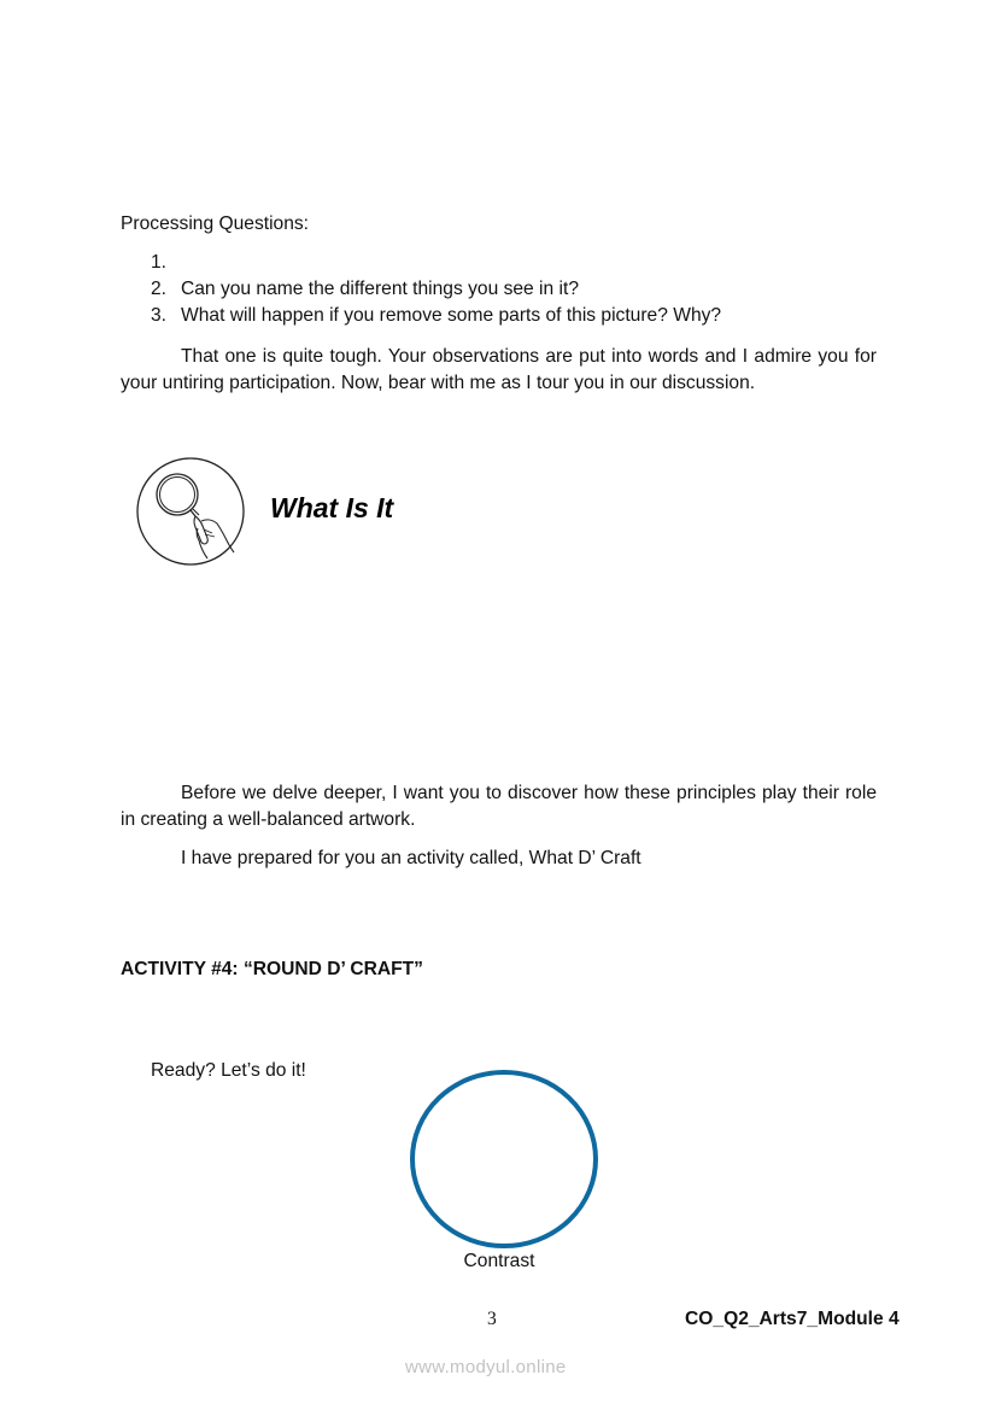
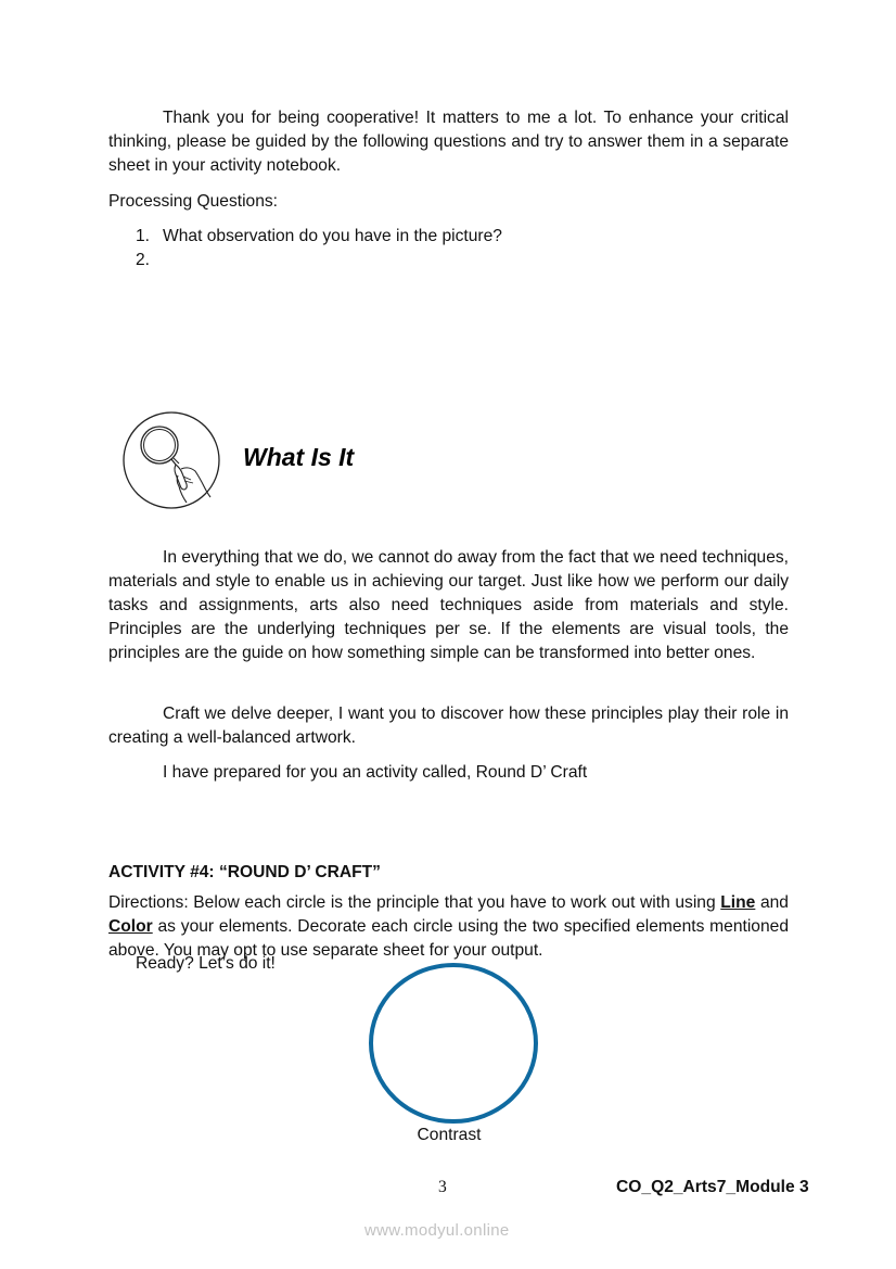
+ Thank you for being cooperative! It matters to me a lot. To enhance your critical thinking, please be guided by the following questions and try to answer them in a separate sheet in your activity notebook.
  Processing Questions:
  1.
+ What observation do you have in the picture?
  2.
- Can you name the different things you see in it?
- 3.
- What will happen if you remove some parts of this picture? Why?
- That one is quite tough. Your observations are put into words and I admire you for your untiring participation. Now, bear with me as I tour you in our discussion.
  What Is It
+ In everything that we do, we cannot do away from the fact that we need techniques, materials and style to enable us in achieving our target. Just like how we perform our daily tasks and assignments, arts also need techniques aside from materials and style. Principles are the underlying techniques per se. If the elements are visual tools, the principles are the guide on how something simple can be transformed into better ones.
- Before we delve deeper, I want you to discover how these principles play their role in creating a well-balanced artwork.
+ Craft we delve deeper, I want you to discover how these principles play their role in creating a well-balanced artwork.
- I have prepared for you an activity called, What D’ Craft
+ I have prepared for you an activity called, Round D’ Craft
  ACTIVITY #4: “ROUND D’ CRAFT”
+ Directions: Below each circle is the principle that you have to work out with using Line and Color as your elements. Decorate each circle using the two specified elements mentioned above. You may opt to use separate sheet for your output.
  Ready? Let’s do it!
  Contrast
  3
- CO_Q2_Arts7_Module 4
+ CO_Q2_Arts7_Module 3
  www.modyul.online
